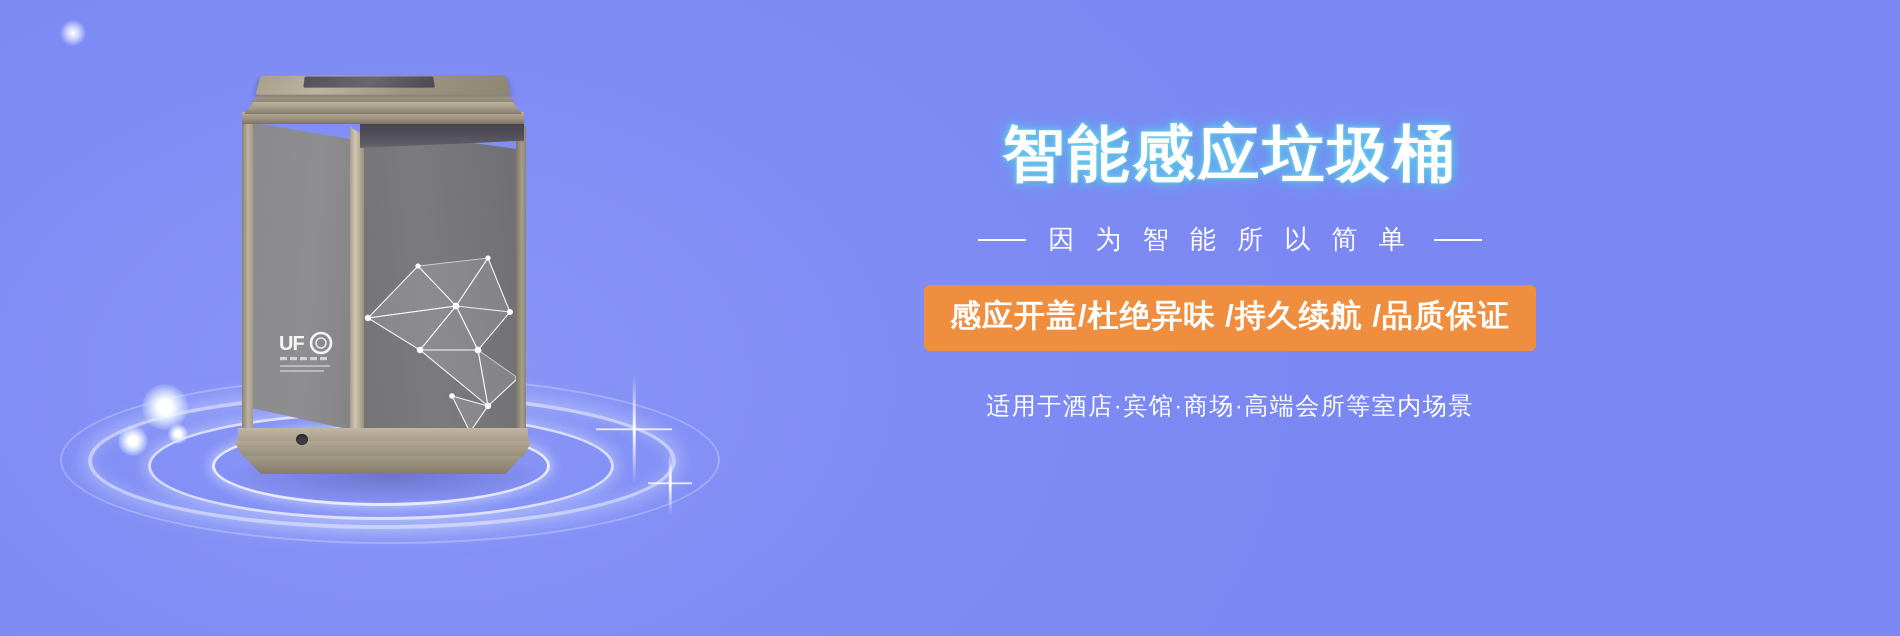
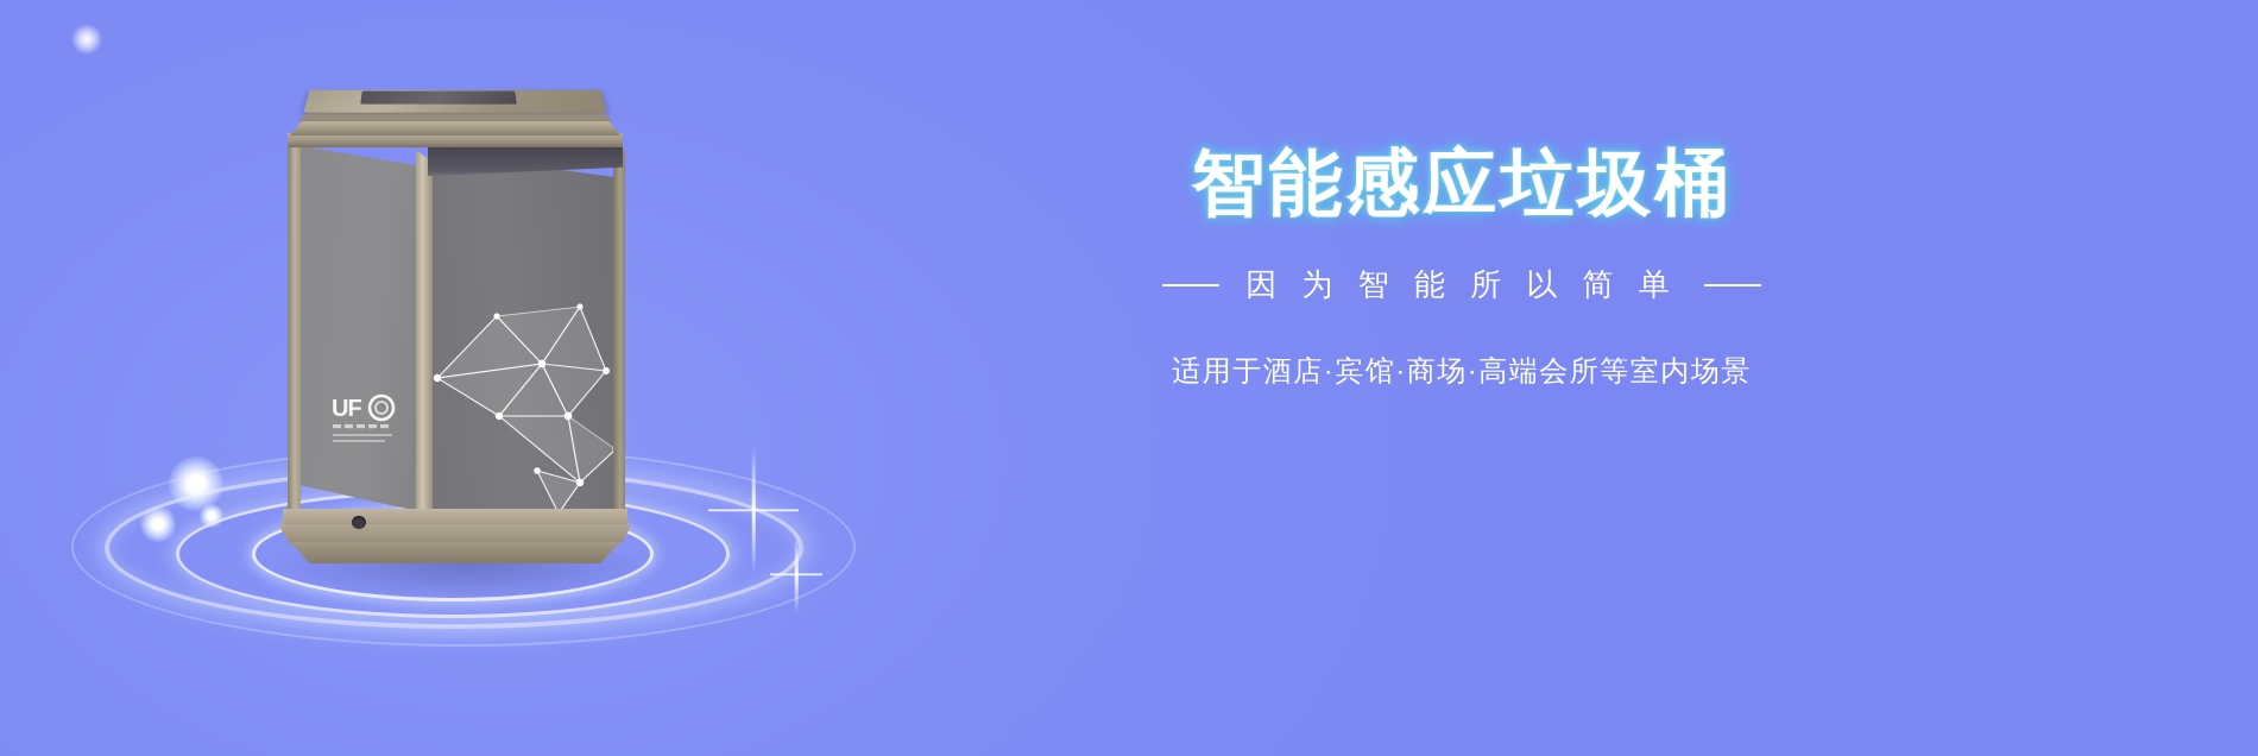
  UF
  智能感应垃圾桶
  因 为 智 能 所 以 简 单
- 感应开盖/杜绝异味 /持久续航 /品质保证
  适用于酒店·宾馆·商场·高端会所等室内场景
